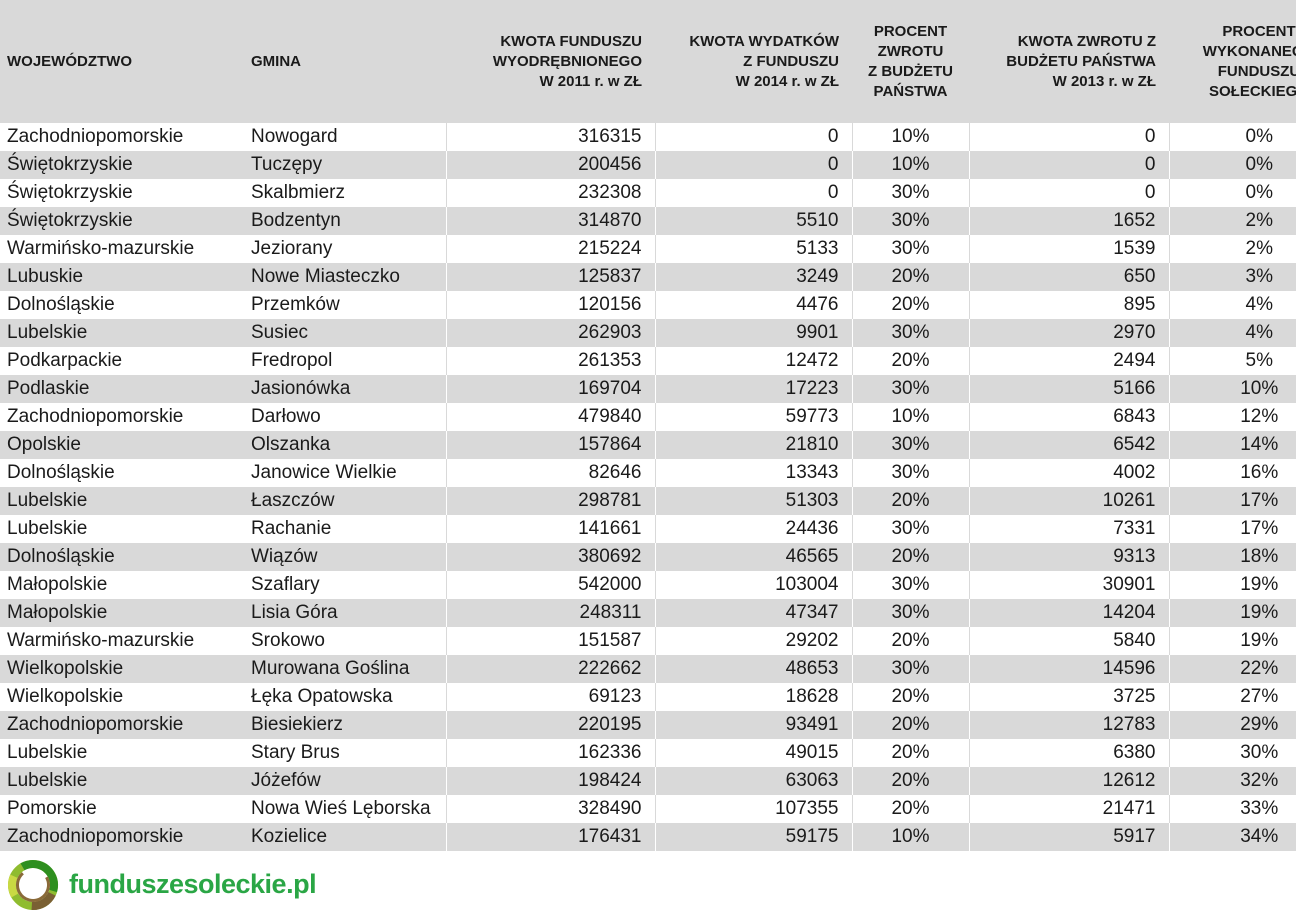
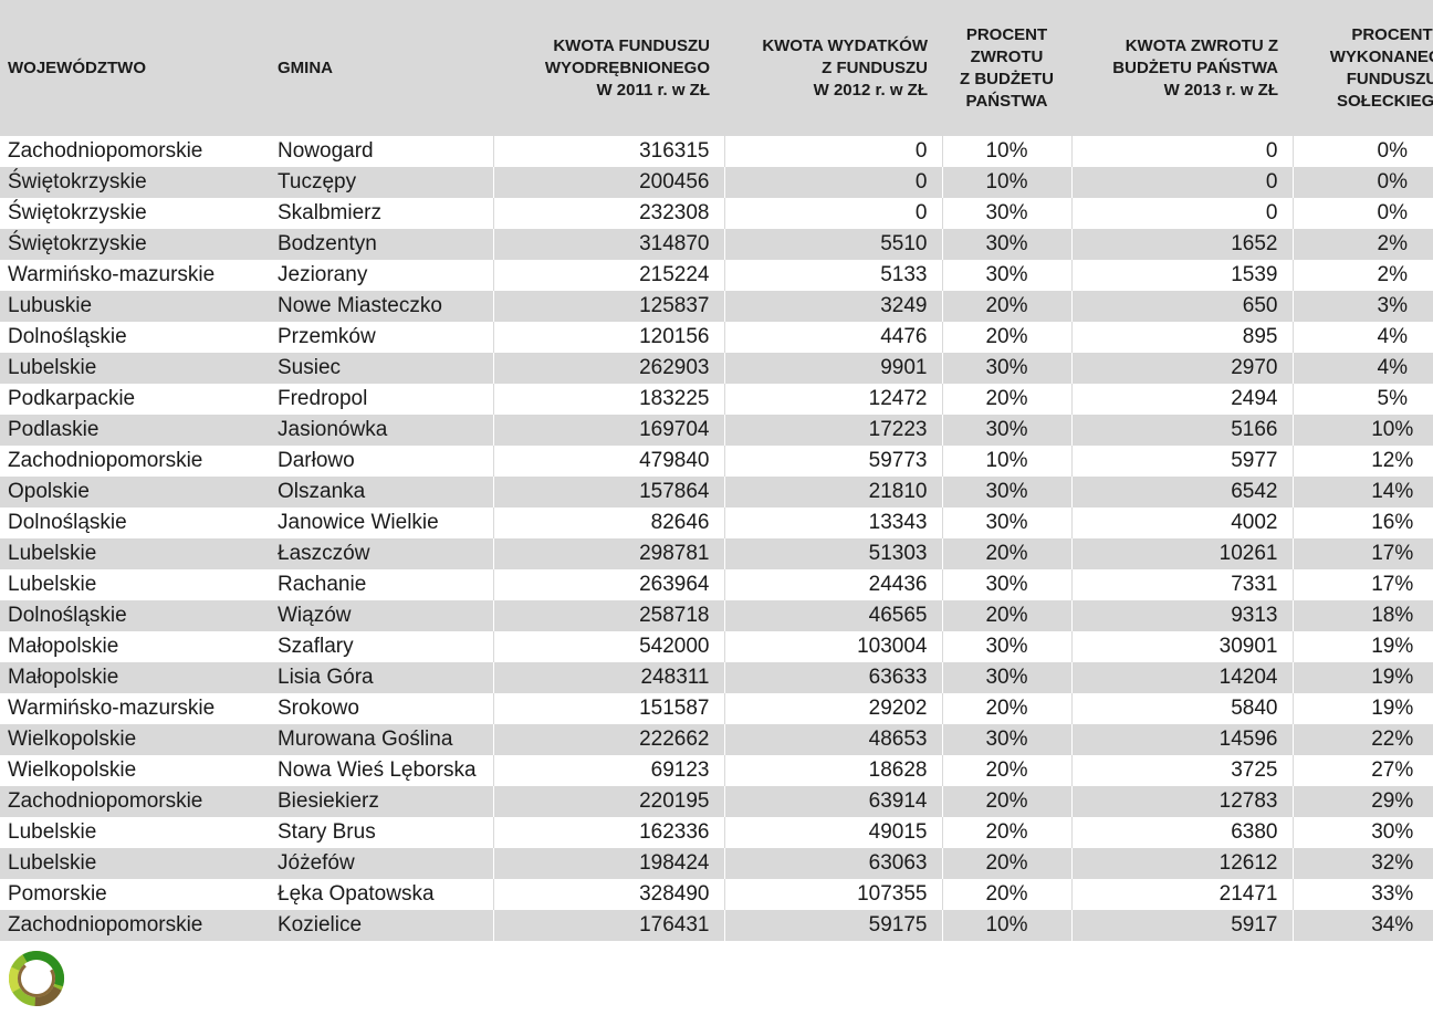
- WOJEWÓDZTWO	GMINA	KWOTA FUNDUSZUWYODRĘBNIONEGOW 2011 r. w ZŁ	KWOTA WYDATKÓWZ FUNDUSZUW 2014 r. w ZŁ	PROCENTZWROTUZ BUDŻETUPAŃSTWA	KWOTA ZWROTU ZBUDŻETU PAŃSTWAW 2013 r. w ZŁ	PROCENTWYKONANEFUNDUSZUSOŁECKIEG
+ WOJEWÓDZTWO	GMINA	KWOTA FUNDUSZUWYODRĘBNIONEGOW 2011 r. w ZŁ	KWOTA WYDATKÓWZ FUNDUSZUW 2012 r. w ZŁ	PROCENTZWROTUZ BUDŻETUPAŃSTWA	KWOTA ZWROTU ZBUDŻETU PAŃSTWAW 2013 r. w ZŁ	PROCENTWYKONANEFUNDUSZUSOŁECKIEG
  Zachodniopomorskie	Nowogard	316315	0	10%	0	0%
  Świętokrzyskie	Tuczępy	200456	0	10%	0	0%
  Świętokrzyskie	Skalbmierz	232308	0	30%	0	0%
  Świętokrzyskie	Bodzentyn	314870	5510	30%	1652	2%
  Warmińsko-mazurskie	Jeziorany	215224	5133	30%	1539	2%
  Lubuskie	Nowe Miasteczko	125837	3249	20%	650	3%
  Dolnośląskie	Przemków	120156	4476	20%	895	4%
  Lubelskie	Susiec	262903	9901	30%	2970	4%
- Podkarpackie	Fredropol	261353	12472	20%	2494	5%
+ Podkarpackie	Fredropol	183225	12472	20%	2494	5%
  Podlaskie	Jasionówka	169704	17223	30%	5166	10%
- Zachodniopomorskie	Darłowo	479840	59773	10%	6843	12%
+ Zachodniopomorskie	Darłowo	479840	59773	10%	5977	12%
  Opolskie	Olszanka	157864	21810	30%	6542	14%
  Dolnośląskie	Janowice Wielkie	82646	13343	30%	4002	16%
  Lubelskie	Łaszczów	298781	51303	20%	10261	17%
- Lubelskie	Rachanie	141661	24436	30%	7331	17%
+ Lubelskie	Rachanie	263964	24436	30%	7331	17%
- Dolnośląskie	Wiązów	380692	46565	20%	9313	18%
+ Dolnośląskie	Wiązów	258718	46565	20%	9313	18%
  Małopolskie	Szaflary	542000	103004	30%	30901	19%
- Małopolskie	Lisia Góra	248311	47347	30%	14204	19%
+ Małopolskie	Lisia Góra	248311	63633	30%	14204	19%
  Warmińsko-mazurskie	Srokowo	151587	29202	20%	5840	19%
  Wielkopolskie	Murowana Goślina	222662	48653	30%	14596	22%
- Wielkopolskie	Łęka Opatowska	69123	18628	20%	3725	27%
+ Wielkopolskie	Nowa Wieś Lęborska	69123	18628	20%	3725	27%
- Zachodniopomorskie	Biesiekierz	220195	93491	20%	12783	29%
+ Zachodniopomorskie	Biesiekierz	220195	63914	20%	12783	29%
  Lubelskie	Stary Brus	162336	49015	20%	6380	30%
  Lubelskie	Jóżefów	198424	63063	20%	12612	32%
- Pomorskie	Nowa Wieś Lęborska	328490	107355	20%	21471	33%
+ Pomorskie	Łęka Opatowska	328490	107355	20%	21471	33%
  Zachodniopomorskie	Kozielice	176431	59175	10%	5917	34%
- funduszesoleckie.pl
